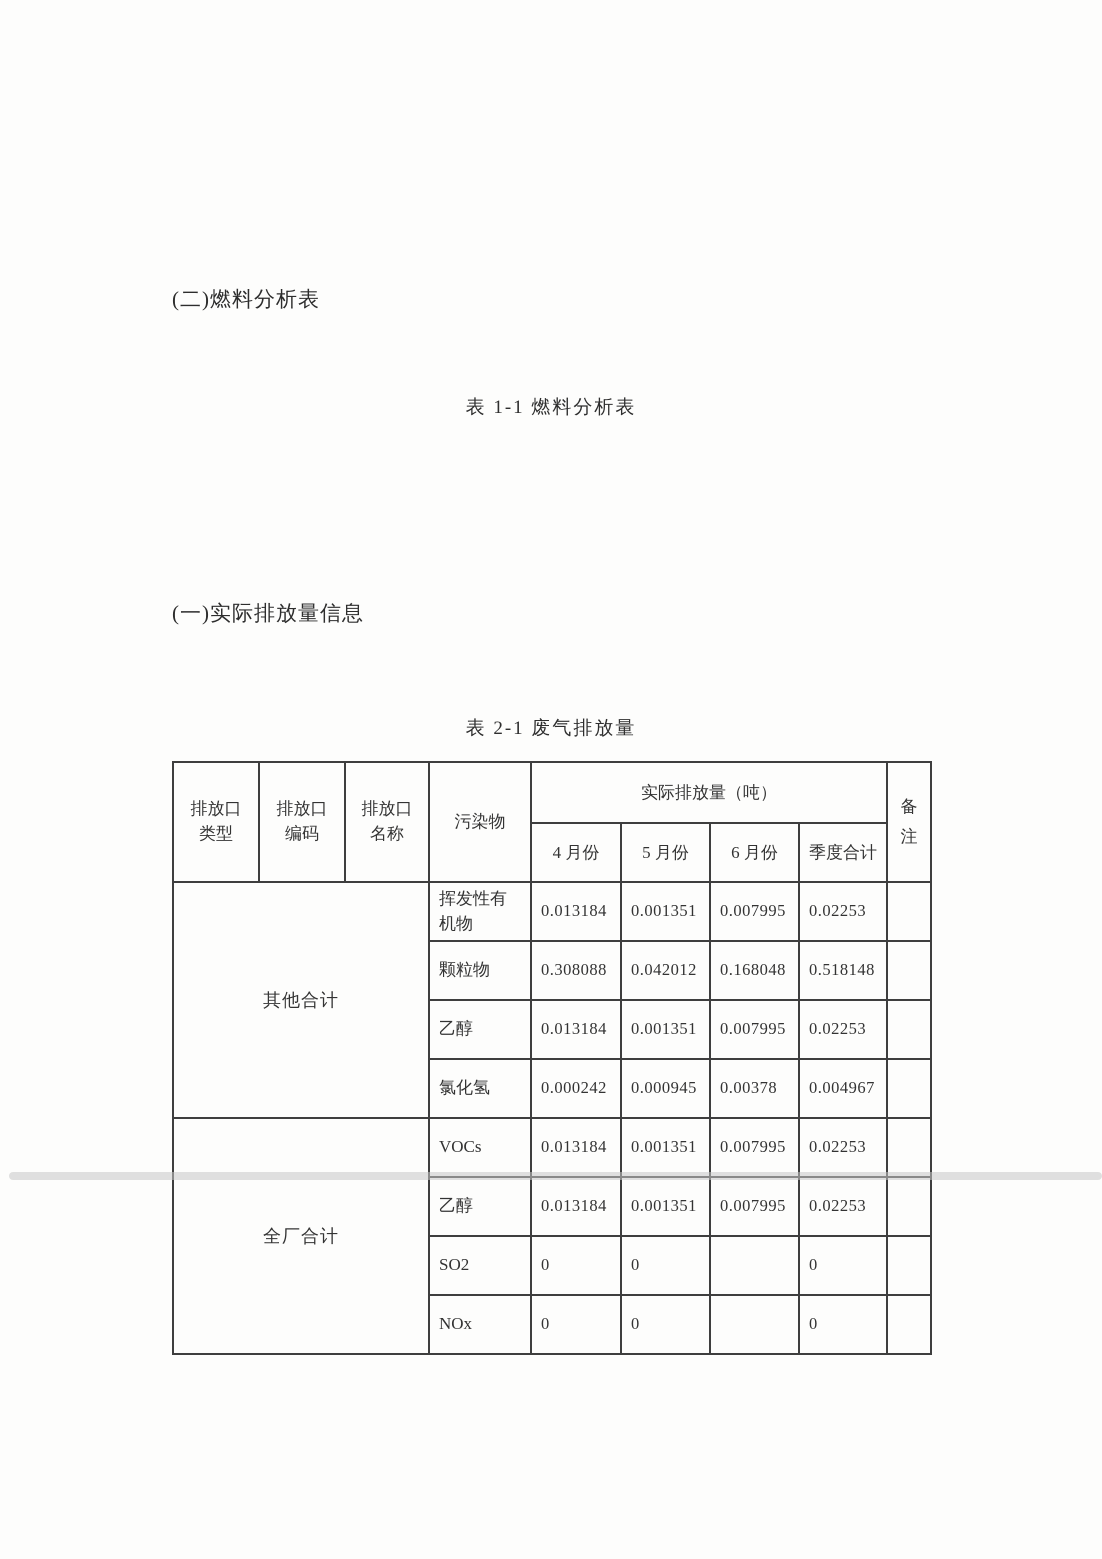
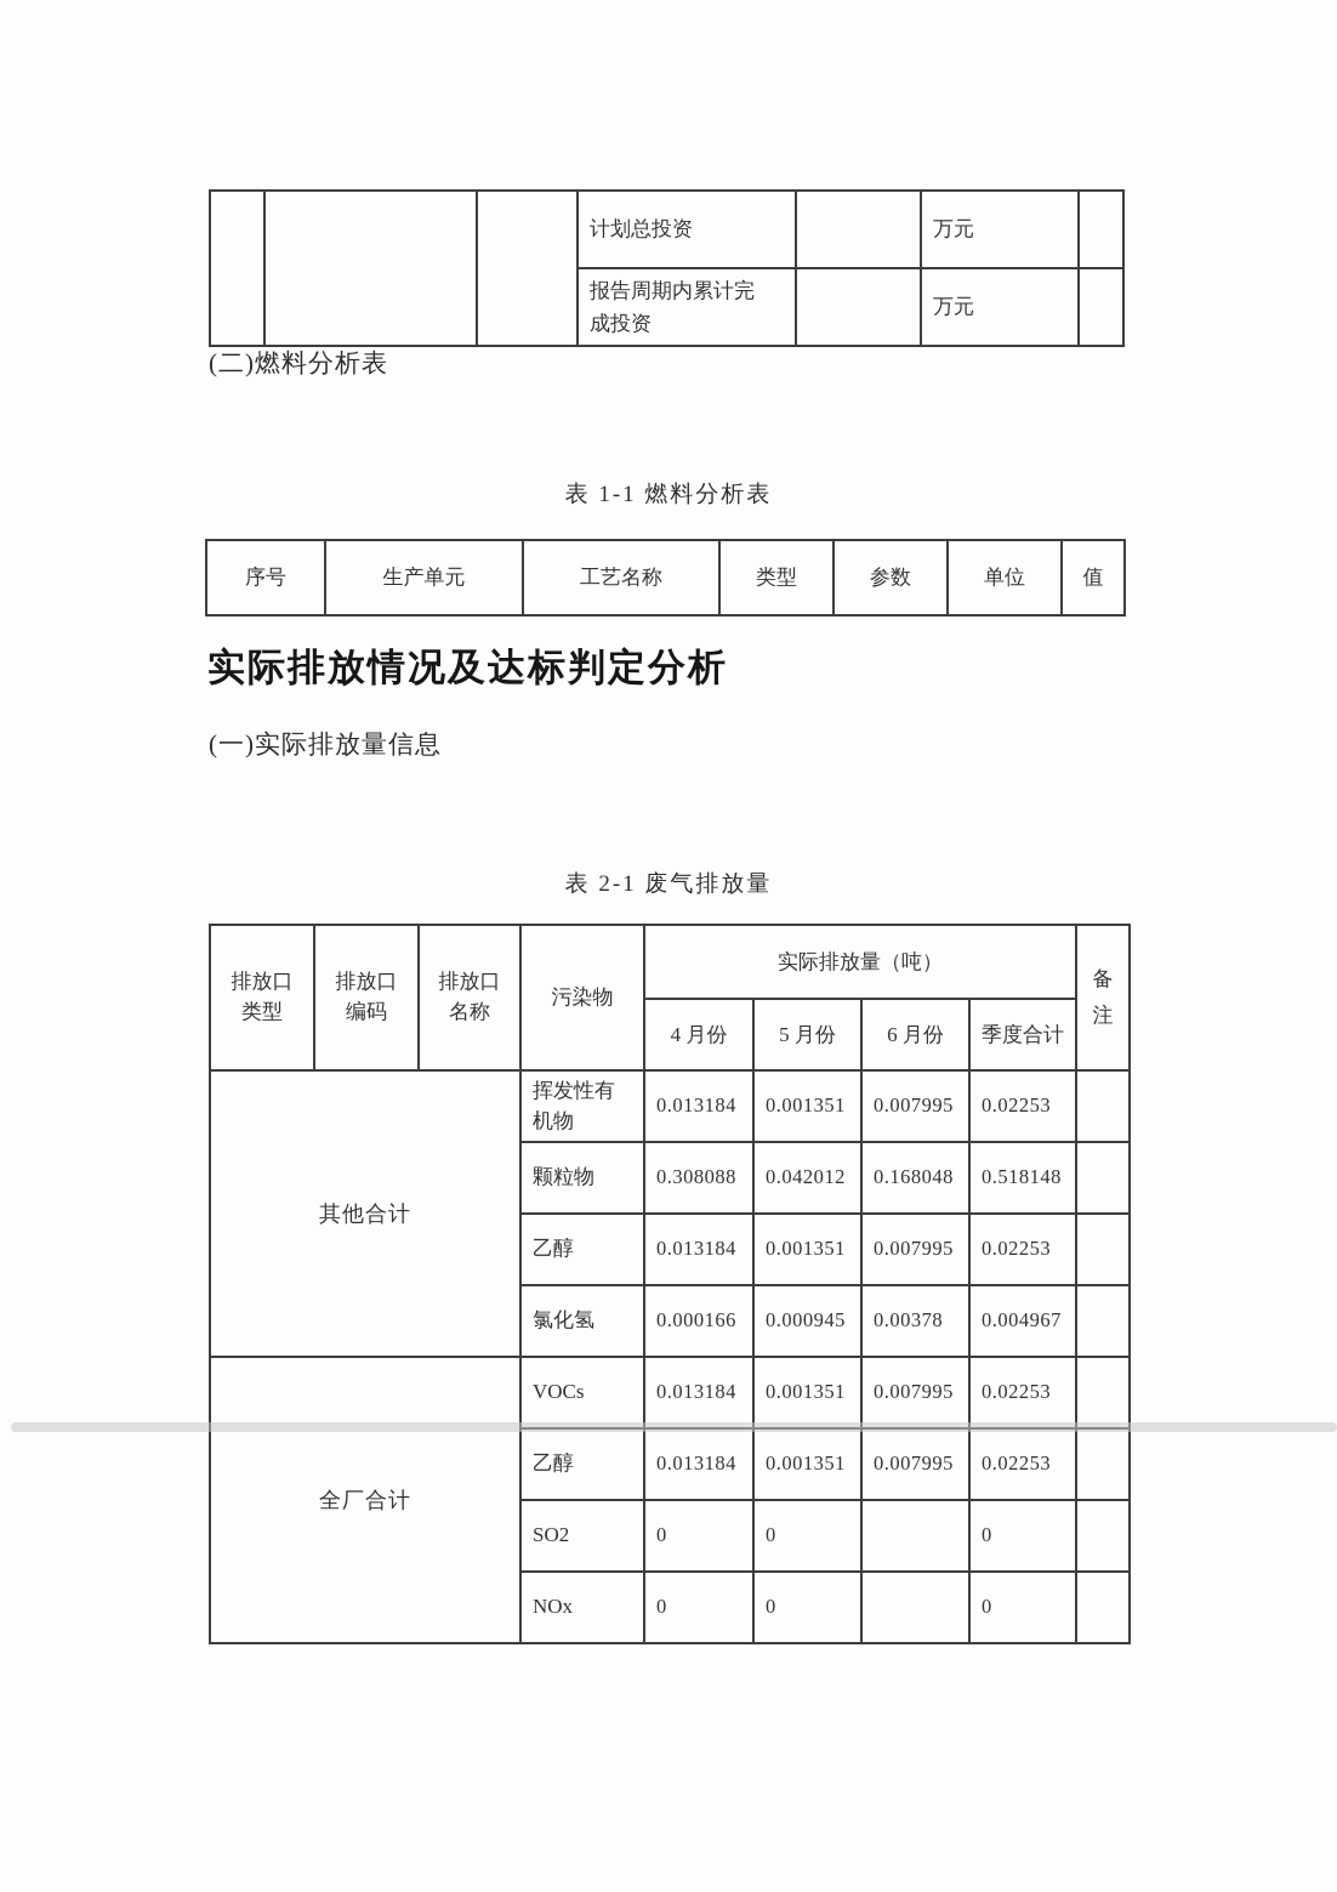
+ 			计划总投资		万元
+ 报告周期内累计完成投资		万元
  (二)燃料分析表
  表 1-1 燃料分析表
+ 序号	生产单元	工艺名称	类型	参数	单位	值
+ 实际排放情况及达标判定分析
  (一)实际排放量信息
  表 2-1 废气排放量
  排放口类型	排放口编码	排放口名称	污染物	实际排放量（吨）	备注
  4 月份	5 月份	6 月份	季度合计
  其他合计	挥发性有机物	0.013184	0.001351	0.007995	0.02253
  颗粒物	0.308088	0.042012	0.168048	0.518148
  乙醇	0.013184	0.001351	0.007995	0.02253
- 氯化氢	0.000242	0.000945	0.00378	0.004967
+ 氯化氢	0.000166	0.000945	0.00378	0.004967
  全厂合计	VOCs	0.013184	0.001351	0.007995	0.02253
  乙醇	0.013184	0.001351	0.007995	0.02253
  SO2	0	0		0
  NOx	0	0		0
